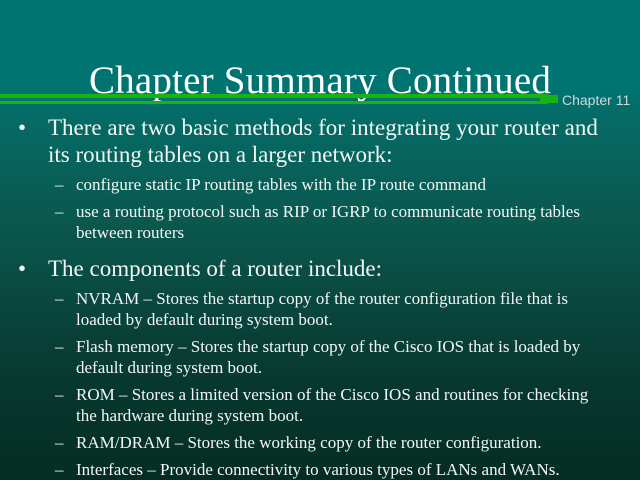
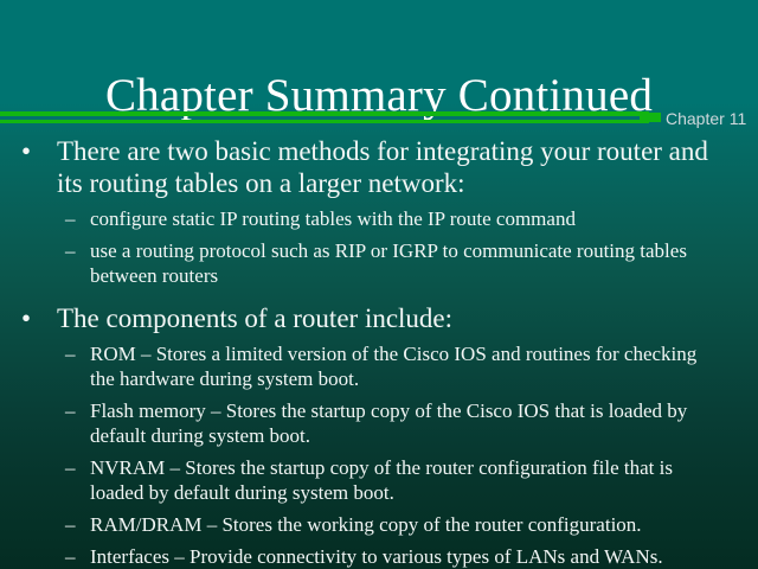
  Chapter Summary Continued
  Chapter 11
  •
  There are two basic methods for integrating your router and its routing tables on a larger network:
  –
  configure static IP routing tables with the IP route command
  –
  use a routing protocol such as RIP or IGRP to communicate routing tables between routers
  •
  The components of a router include:
  –
- NVRAM – Stores the startup copy of the router configuration file that is loaded by default during system boot.
+ ROM – Stores a limited version of the Cisco IOS and routines for checking the hardware during system boot.
  –
  Flash memory – Stores the startup copy of the Cisco IOS that is loaded by default during system boot.
  –
- ROM – Stores a limited version of the Cisco IOS and routines for checking the hardware during system boot.
+ NVRAM – Stores the startup copy of the router configuration file that is loaded by default during system boot.
  –
  RAM/DRAM – Stores the working copy of the router configuration.
  –
  Interfaces – Provide connectivity to various types of LANs and WANs.
